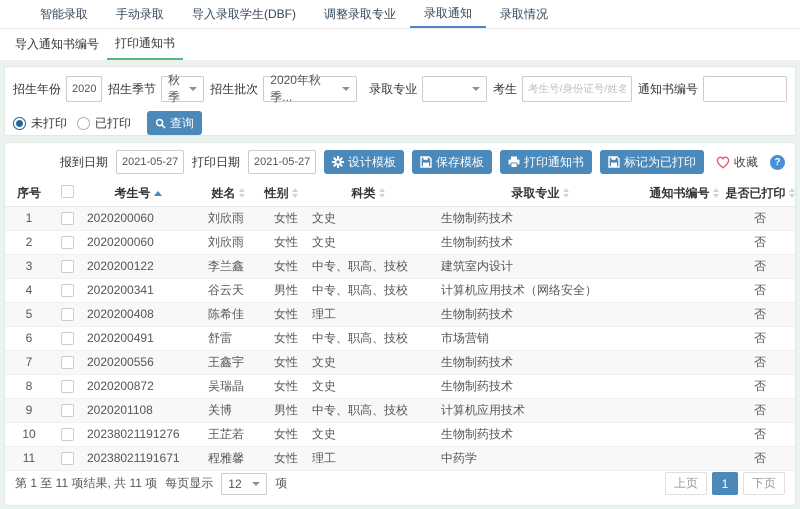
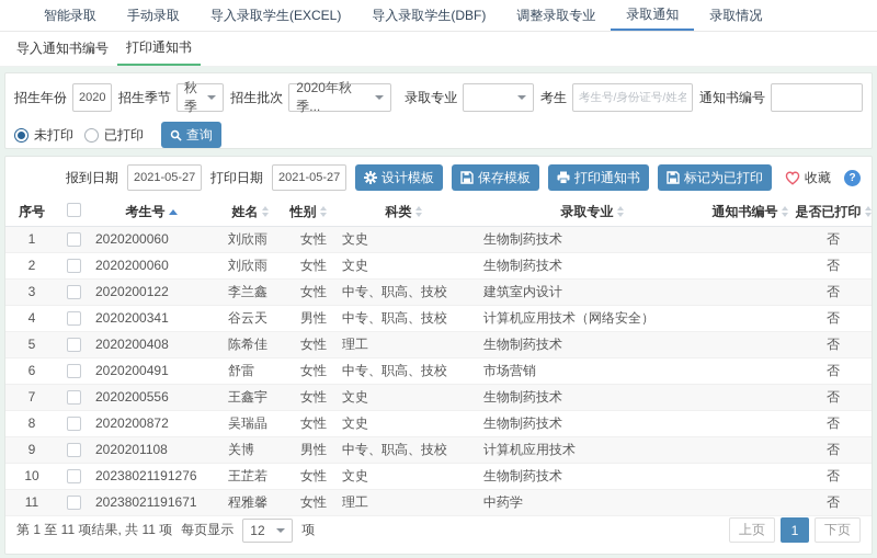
  智能录取
  手动录取
+ 导入录取学生(EXCEL)
  导入录取学生(DBF)
  调整录取专业
  录取通知
  录取情况
  导入通知书编号
  打印通知书
  招生年份
  2020
  招生季节
  秋季
  招生批次
  2020年秋季...
  录取专业
  考生
  考生号/身份证号/姓名
  通知书编号
  未打印
  已打印
  查询
  报到日期
  2021-05-27
  打印日期
  2021-05-27
  设计模板
  保存模板
  打印通知书
  标记为已打印
  收藏
  ?
  序号		考生号	姓名	性别	科类	录取专业	通知书编号	是否已打印
  1		2020200060	刘欣雨	女性	文史	生物制药技术		否
  2		2020200060	刘欣雨	女性	文史	生物制药技术		否
  3		2020200122	李兰鑫	女性	中专、职高、技校	建筑室内设计		否
  4		2020200341	谷云天	男性	中专、职高、技校	计算机应用技术（网络安全）		否
  5		2020200408	陈希佳	女性	理工	生物制药技术		否
  6		2020200491	舒雷	女性	中专、职高、技校	市场营销		否
  7		2020200556	王鑫宇	女性	文史	生物制药技术		否
  8		2020200872	吴瑞晶	女性	文史	生物制药技术		否
  9		2020201108	关博	男性	中专、职高、技校	计算机应用技术		否
  10		20238021191276	王芷若	女性	文史	生物制药技术		否
  11		20238021191671	程雅馨	女性	理工	中药学		否
  第 1 至 11 项结果, 共 11 项
  每页显示
  12
  项
  上页
  1
  下页
